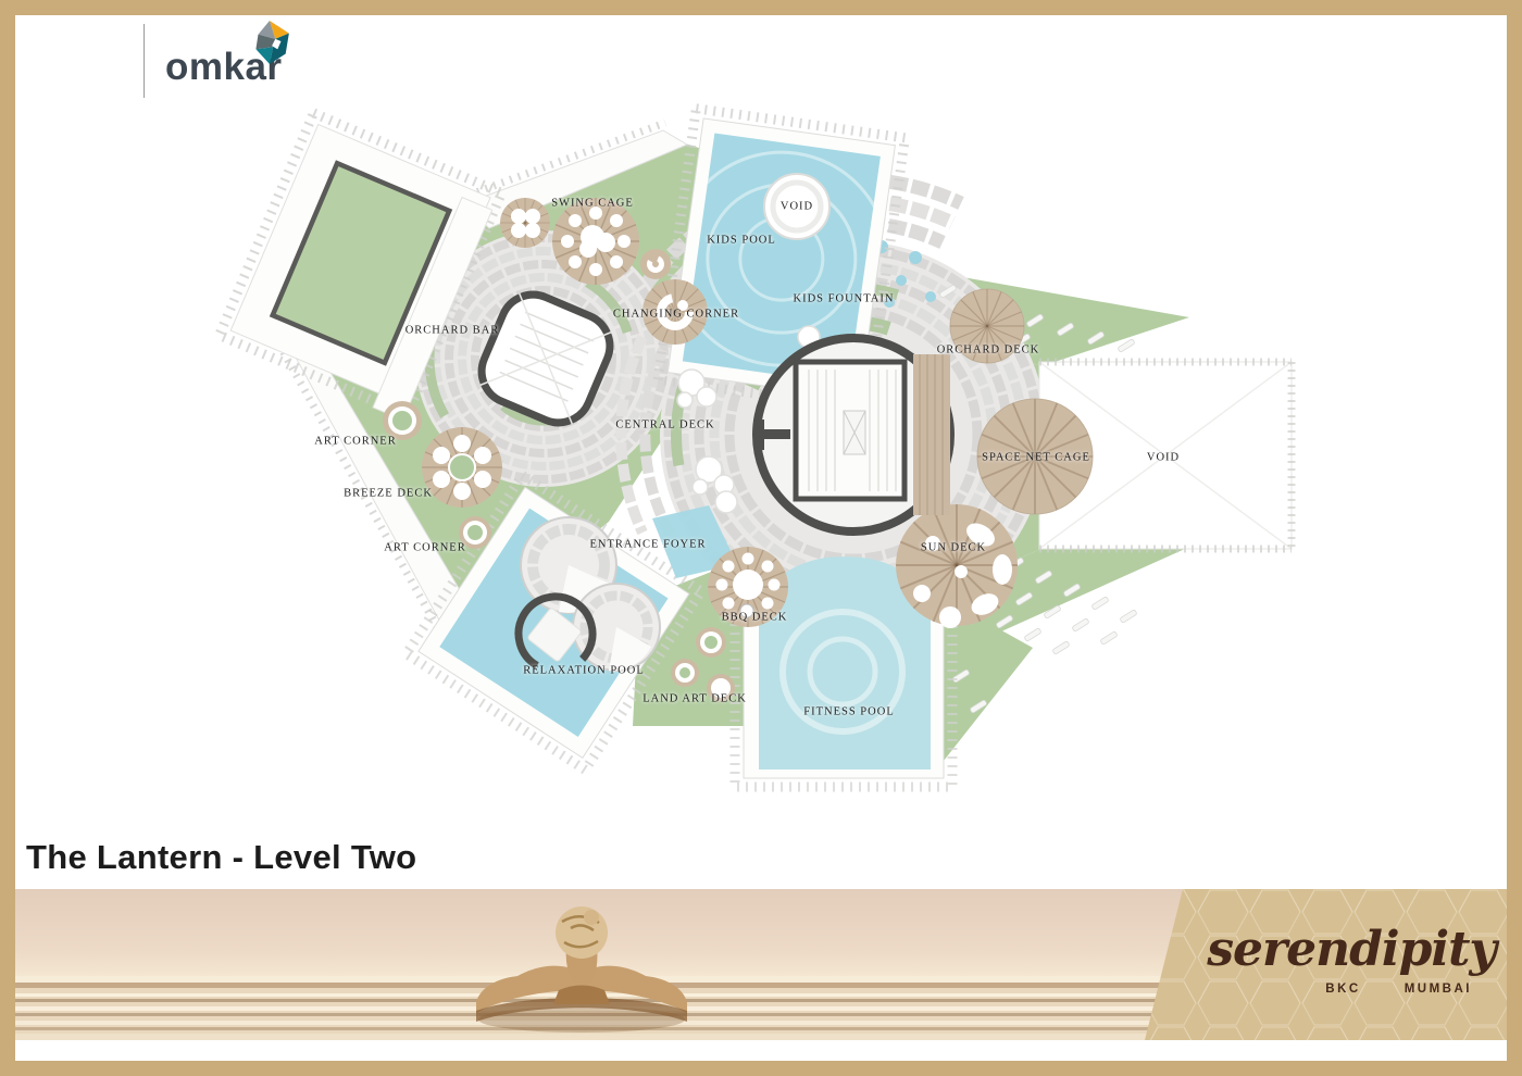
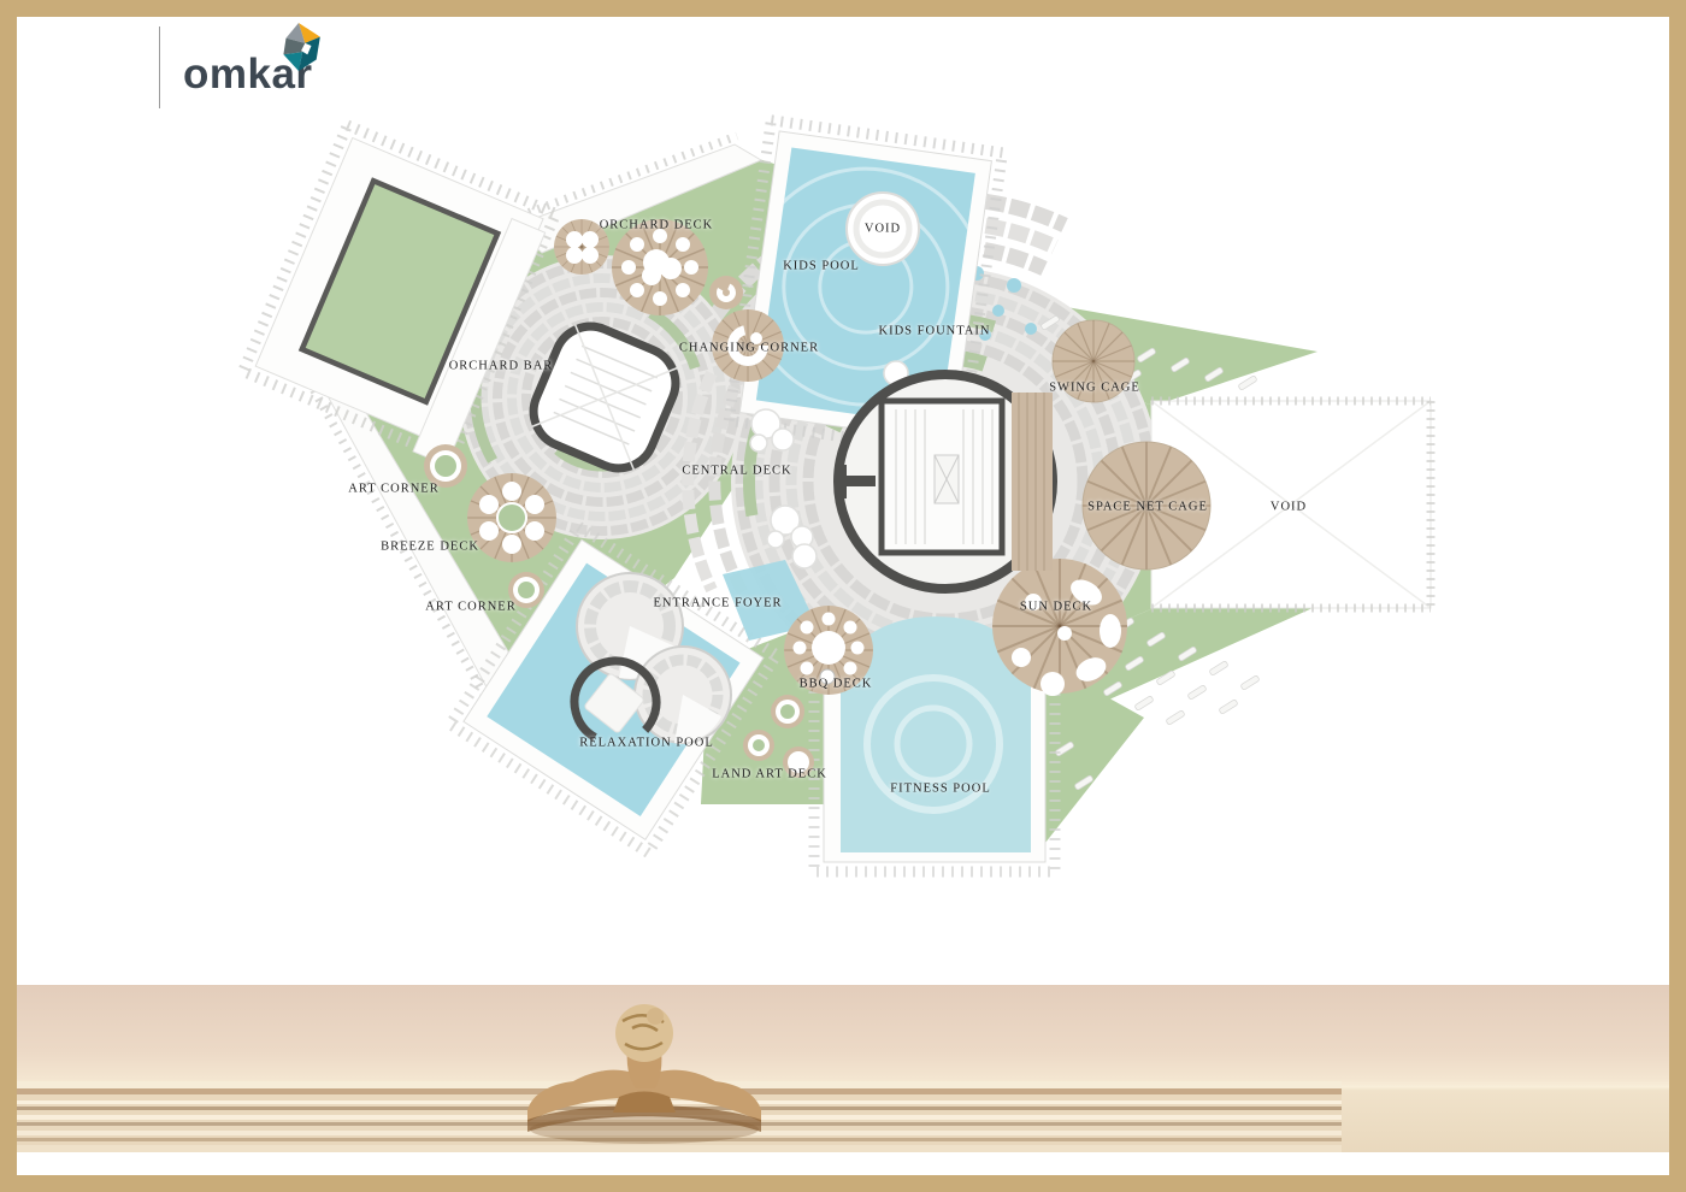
- SWING CAGE
+ ORCHARD DECK
  KIDS POOL
  VOID
  KIDS FOUNTAIN
  CHANGING CORNER
  ORCHARD BAR
- ORCHARD DECK
+ SWING CAGE
  ART CORNER
  CENTRAL DECK
  SPACE NET CAGE
  VOID
  BREEZE DECK
  ART CORNER
  ENTRANCE FOYER
  SUN DECK
  BBQ DECK
  RELAXATION POOL
  LAND ART DECK
  FITNESS POOL
  omkar
- The Lantern - Level Two
- serendipity
- BKC
- MUMBAI
